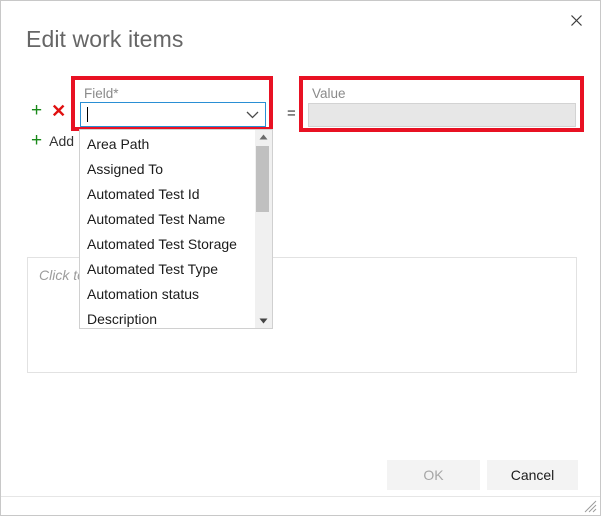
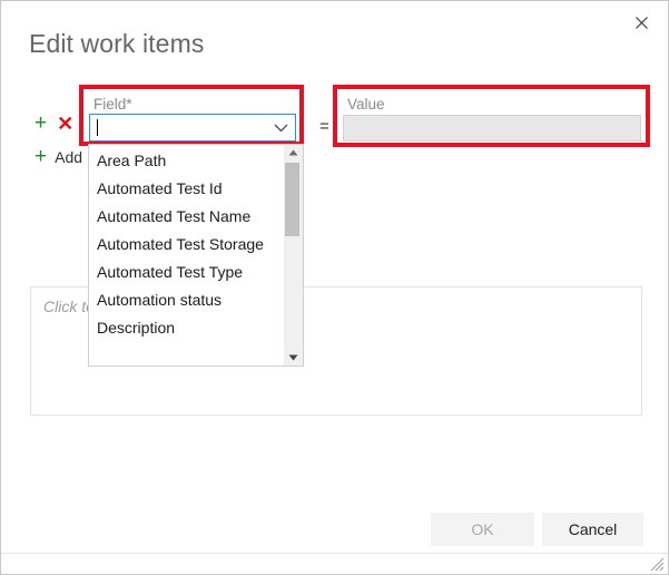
  Edit work items
  +
  ✕
  +
  Add
  Field*
  =
  Value
  Click t
  Area Path
- Assigned To
  Automated Test Id
  Automated Test Name
  Automated Test Storage
  Automated Test Type
  Automation status
  Description
  OK
  Cancel
